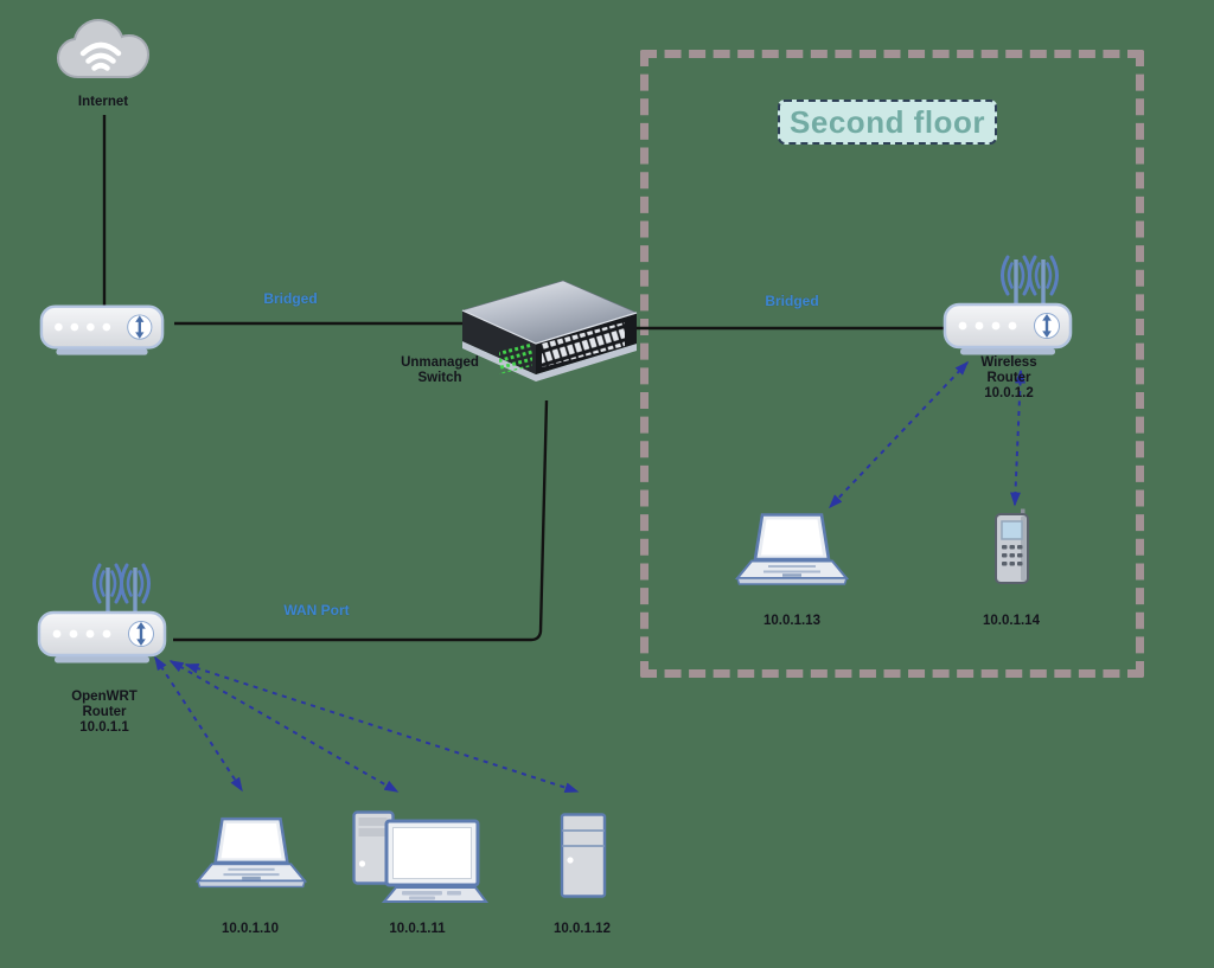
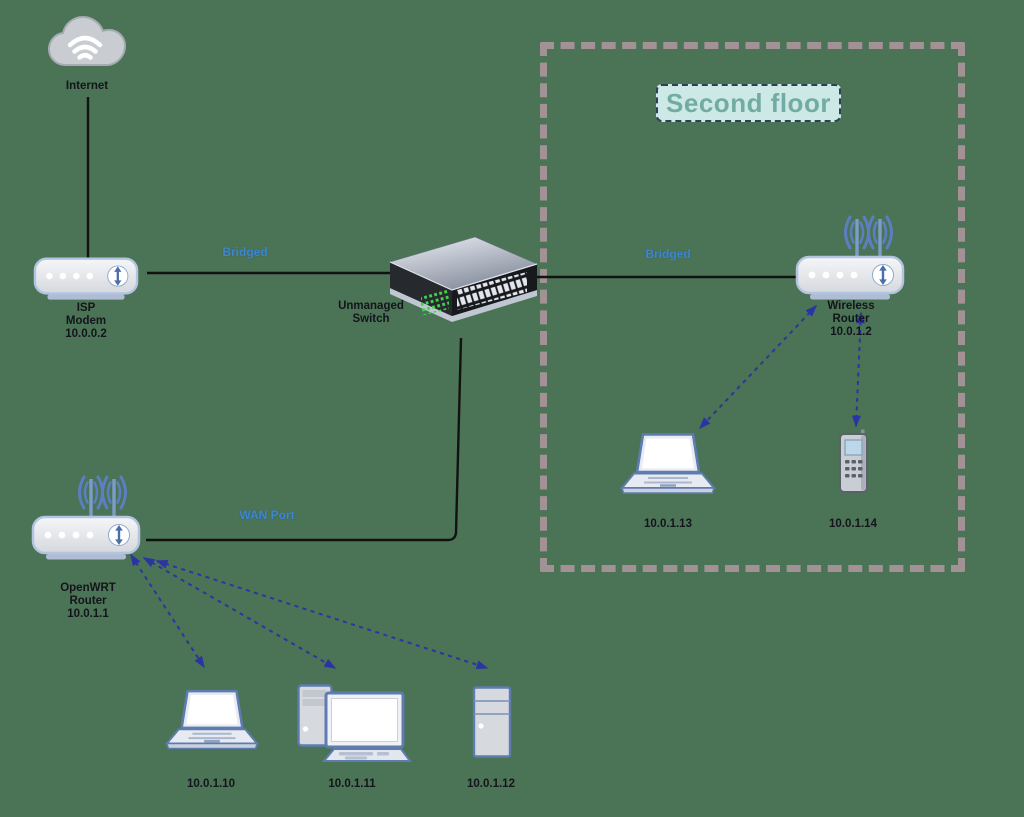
  Second floor
  Internet
+ ISP
+ Modem
+ 10.0.0.2
  Unmanaged
  Switch
  Wireless
  Router
  10.0.1.2
  OpenWRT
  Router
  10.0.1.1
  10.0.1.10
  10.0.1.11
  10.0.1.12
  10.0.1.13
  10.0.1.14
  Bridged
  Bridged
  WAN Port
